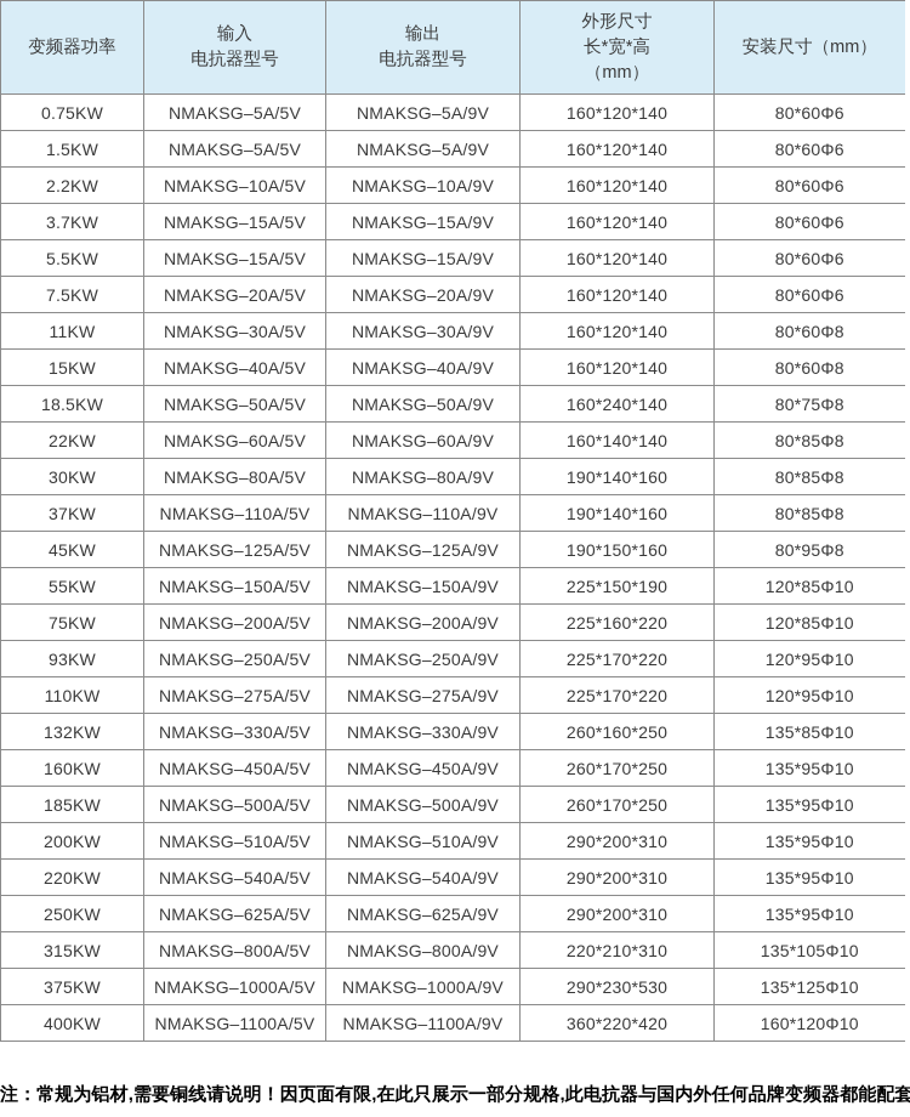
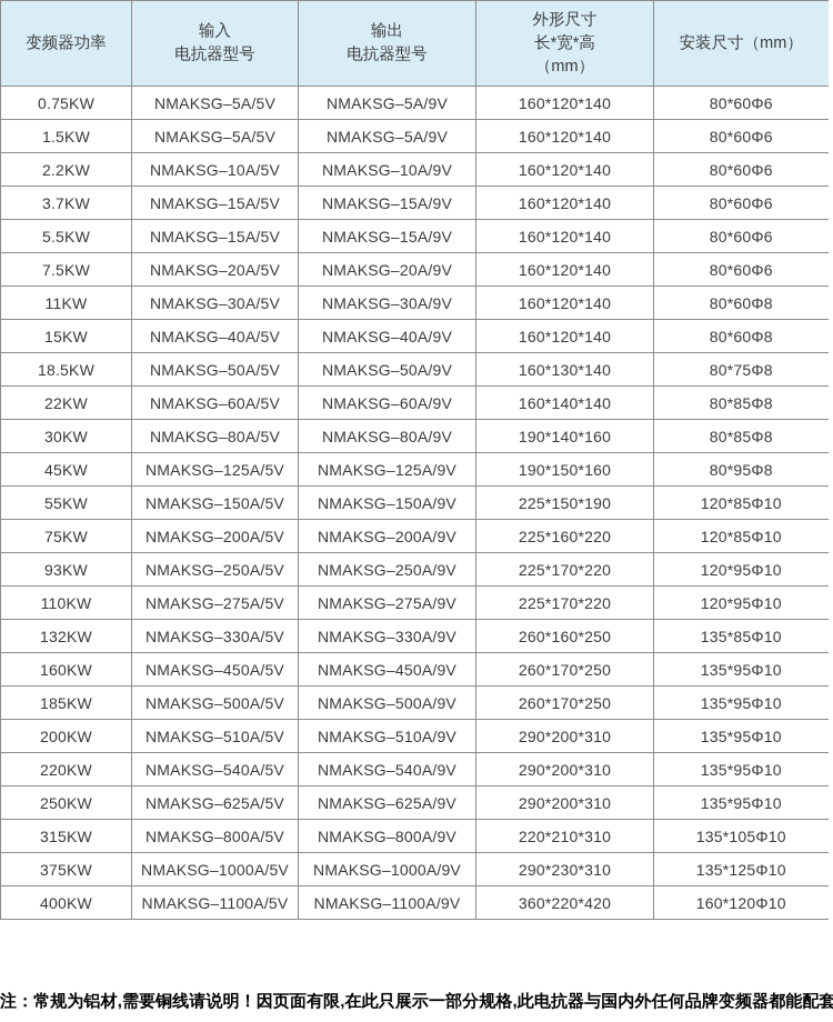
  变频器功率	输入 电抗器型号	输出 电抗器型号	外形尺寸 长*宽*高 （mm）	安装尺寸（mm）
  0.75KW	NMAKSG–5A/5V	NMAKSG–5A/9V	160*120*140	80*60Φ6
  1.5KW	NMAKSG–5A/5V	NMAKSG–5A/9V	160*120*140	80*60Φ6
  2.2KW	NMAKSG–10A/5V	NMAKSG–10A/9V	160*120*140	80*60Φ6
  3.7KW	NMAKSG–15A/5V	NMAKSG–15A/9V	160*120*140	80*60Φ6
  5.5KW	NMAKSG–15A/5V	NMAKSG–15A/9V	160*120*140	80*60Φ6
  7.5KW	NMAKSG–20A/5V	NMAKSG–20A/9V	160*120*140	80*60Φ6
  11KW	NMAKSG–30A/5V	NMAKSG–30A/9V	160*120*140	80*60Φ8
  15KW	NMAKSG–40A/5V	NMAKSG–40A/9V	160*120*140	80*60Φ8
- 18.5KW	NMAKSG–50A/5V	NMAKSG–50A/9V	160*240*140	80*75Φ8
+ 18.5KW	NMAKSG–50A/5V	NMAKSG–50A/9V	160*130*140	80*75Φ8
  22KW	NMAKSG–60A/5V	NMAKSG–60A/9V	160*140*140	80*85Φ8
  30KW	NMAKSG–80A/5V	NMAKSG–80A/9V	190*140*160	80*85Φ8
- 37KW	NMAKSG–110A/5V	NMAKSG–110A/9V	190*140*160	80*85Φ8
  45KW	NMAKSG–125A/5V	NMAKSG–125A/9V	190*150*160	80*95Φ8
  55KW	NMAKSG–150A/5V	NMAKSG–150A/9V	225*150*190	120*85Φ10
  75KW	NMAKSG–200A/5V	NMAKSG–200A/9V	225*160*220	120*85Φ10
  93KW	NMAKSG–250A/5V	NMAKSG–250A/9V	225*170*220	120*95Φ10
  110KW	NMAKSG–275A/5V	NMAKSG–275A/9V	225*170*220	120*95Φ10
  132KW	NMAKSG–330A/5V	NMAKSG–330A/9V	260*160*250	135*85Φ10
  160KW	NMAKSG–450A/5V	NMAKSG–450A/9V	260*170*250	135*95Φ10
  185KW	NMAKSG–500A/5V	NMAKSG–500A/9V	260*170*250	135*95Φ10
  200KW	NMAKSG–510A/5V	NMAKSG–510A/9V	290*200*310	135*95Φ10
  220KW	NMAKSG–540A/5V	NMAKSG–540A/9V	290*200*310	135*95Φ10
  250KW	NMAKSG–625A/5V	NMAKSG–625A/9V	290*200*310	135*95Φ10
  315KW	NMAKSG–800A/5V	NMAKSG–800A/9V	220*210*310	135*105Φ10
- 375KW	NMAKSG–1000A/5V	NMAKSG–1000A/9V	290*230*530	135*125Φ10
+ 375KW	NMAKSG–1000A/5V	NMAKSG–1000A/9V	290*230*310	135*125Φ10
  400KW	NMAKSG–1100A/5V	NMAKSG–1100A/9V	360*220*420	160*120Φ10
  注：常规为铝材,需要铜线请说明！因页面有限,在此只展示一部分规格,此电抗器与国内外任何品牌变频器都能配套
